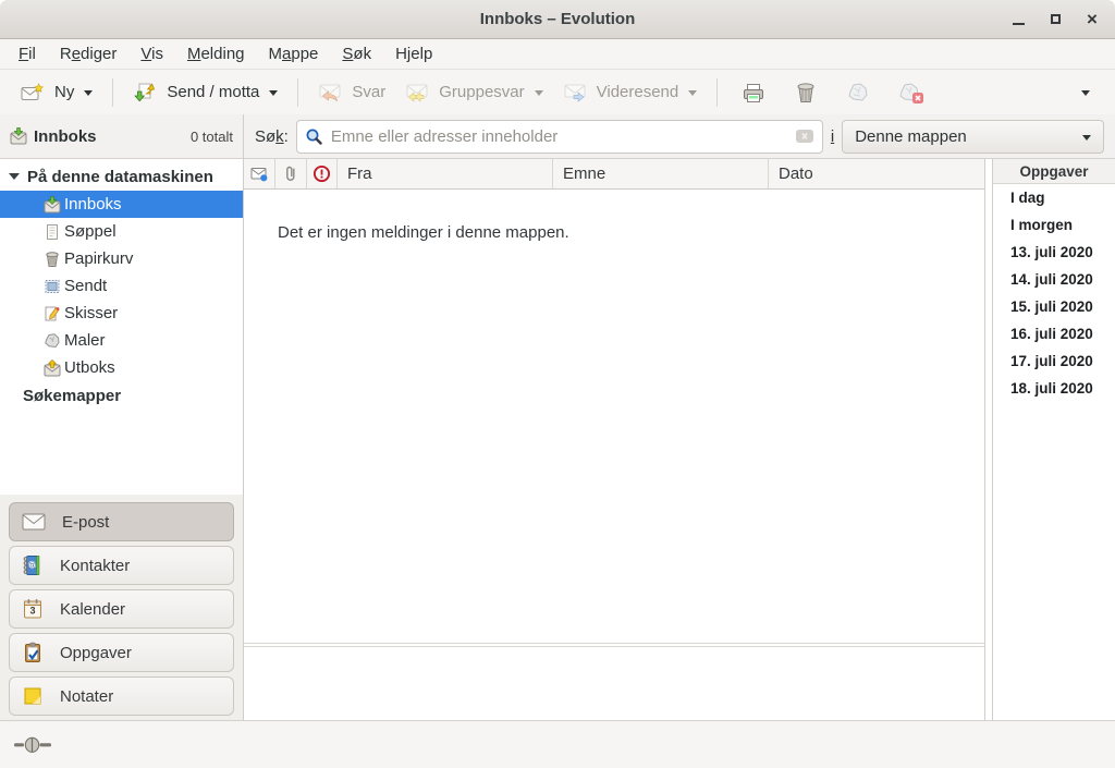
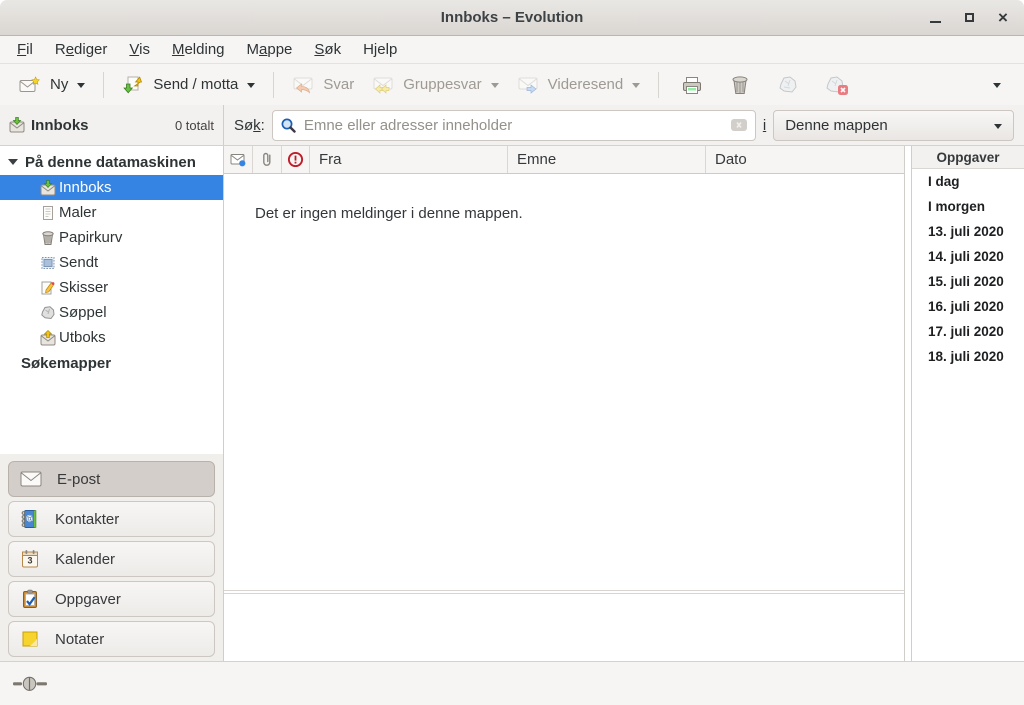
  Innboks – Evolution
  ×
  Fil
  Rediger
  Vis
  Melding
  Mappe
  Søk
  Hjelp
  Ny
  Send / motta
  Svar
  Gruppesvar
  Videresend
  Innboks
  0 totalt
  Søk:
  Emne eller adresser inneholder
  i
  Denne mappen
  På denne datamaskinen
  Innboks
- Søppel
+ Maler
  Papirkurv
  Sendt
  Skisser
- Maler
+ Søppel
  Utboks
  Søkemapper
  E-post
  @
  Kontakter
  3
  Kalender
  Oppgaver
  Notater
  Fra
  Emne
  Dato
  Det er ingen meldinger i denne mappen.
  Oppgaver
  I dag
  I morgen
  13. juli 2020
  14. juli 2020
  15. juli 2020
  16. juli 2020
  17. juli 2020
  18. juli 2020
